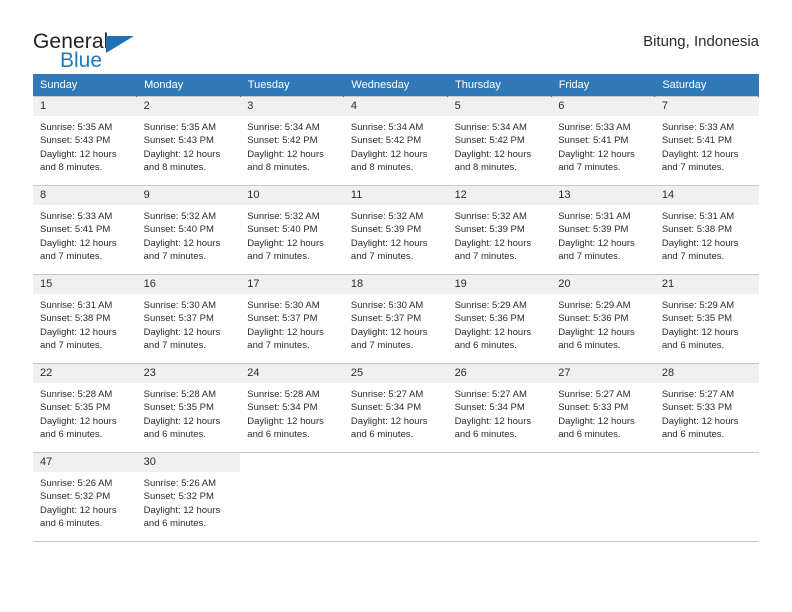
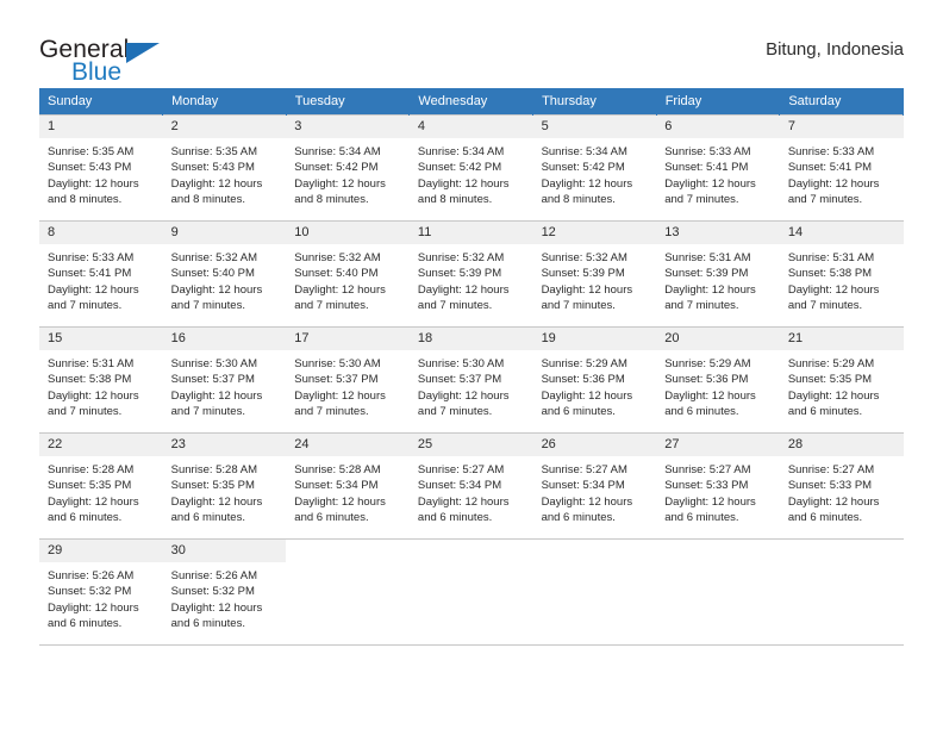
  General
  Blue
  Bitung, Indonesia
  Sunday	Monday	Tuesday	Wednesday	Thursday	Friday	Saturday
  1Sunrise: 5:35 AMSunset: 5:43 PMDaylight: 12 hours and 8 minutes.	2Sunrise: 5:35 AMSunset: 5:43 PMDaylight: 12 hours and 8 minutes.	3Sunrise: 5:34 AMSunset: 5:42 PMDaylight: 12 hours and 8 minutes.	4Sunrise: 5:34 AMSunset: 5:42 PMDaylight: 12 hours and 8 minutes.	5Sunrise: 5:34 AMSunset: 5:42 PMDaylight: 12 hours and 8 minutes.	6Sunrise: 5:33 AMSunset: 5:41 PMDaylight: 12 hours and 7 minutes.	7Sunrise: 5:33 AMSunset: 5:41 PMDaylight: 12 hours and 7 minutes.
  8Sunrise: 5:33 AMSunset: 5:41 PMDaylight: 12 hours and 7 minutes.	9Sunrise: 5:32 AMSunset: 5:40 PMDaylight: 12 hours and 7 minutes.	10Sunrise: 5:32 AMSunset: 5:40 PMDaylight: 12 hours and 7 minutes.	11Sunrise: 5:32 AMSunset: 5:39 PMDaylight: 12 hours and 7 minutes.	12Sunrise: 5:32 AMSunset: 5:39 PMDaylight: 12 hours and 7 minutes.	13Sunrise: 5:31 AMSunset: 5:39 PMDaylight: 12 hours and 7 minutes.	14Sunrise: 5:31 AMSunset: 5:38 PMDaylight: 12 hours and 7 minutes.
  15Sunrise: 5:31 AMSunset: 5:38 PMDaylight: 12 hours and 7 minutes.	16Sunrise: 5:30 AMSunset: 5:37 PMDaylight: 12 hours and 7 minutes.	17Sunrise: 5:30 AMSunset: 5:37 PMDaylight: 12 hours and 7 minutes.	18Sunrise: 5:30 AMSunset: 5:37 PMDaylight: 12 hours and 7 minutes.	19Sunrise: 5:29 AMSunset: 5:36 PMDaylight: 12 hours and 6 minutes.	20Sunrise: 5:29 AMSunset: 5:36 PMDaylight: 12 hours and 6 minutes.	21Sunrise: 5:29 AMSunset: 5:35 PMDaylight: 12 hours and 6 minutes.
  22Sunrise: 5:28 AMSunset: 5:35 PMDaylight: 12 hours and 6 minutes.	23Sunrise: 5:28 AMSunset: 5:35 PMDaylight: 12 hours and 6 minutes.	24Sunrise: 5:28 AMSunset: 5:34 PMDaylight: 12 hours and 6 minutes.	25Sunrise: 5:27 AMSunset: 5:34 PMDaylight: 12 hours and 6 minutes.	26Sunrise: 5:27 AMSunset: 5:34 PMDaylight: 12 hours and 6 minutes.	27Sunrise: 5:27 AMSunset: 5:33 PMDaylight: 12 hours and 6 minutes.	28Sunrise: 5:27 AMSunset: 5:33 PMDaylight: 12 hours and 6 minutes.
- 47Sunrise: 5:26 AMSunset: 5:32 PMDaylight: 12 hours and 6 minutes.	30Sunrise: 5:26 AMSunset: 5:32 PMDaylight: 12 hours and 6 minutes.
+ 29Sunrise: 5:26 AMSunset: 5:32 PMDaylight: 12 hours and 6 minutes.	30Sunrise: 5:26 AMSunset: 5:32 PMDaylight: 12 hours and 6 minutes.
